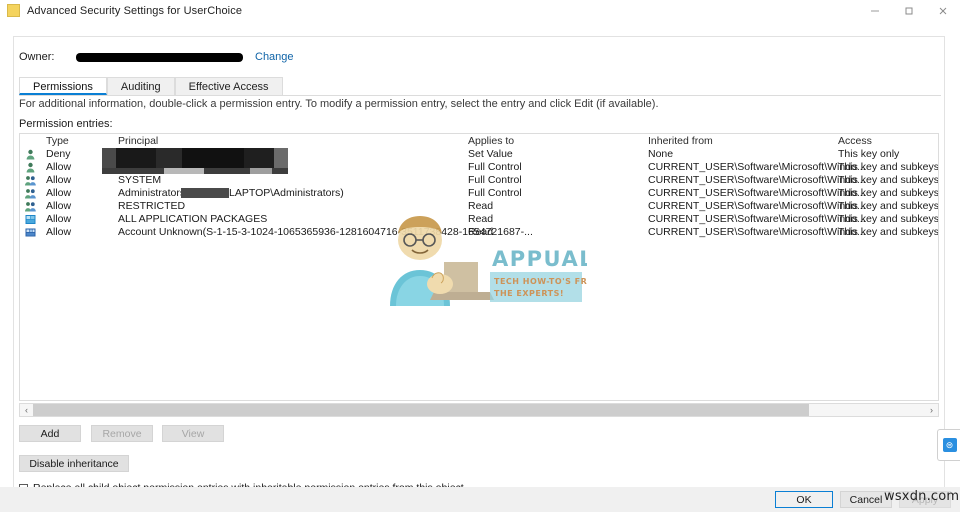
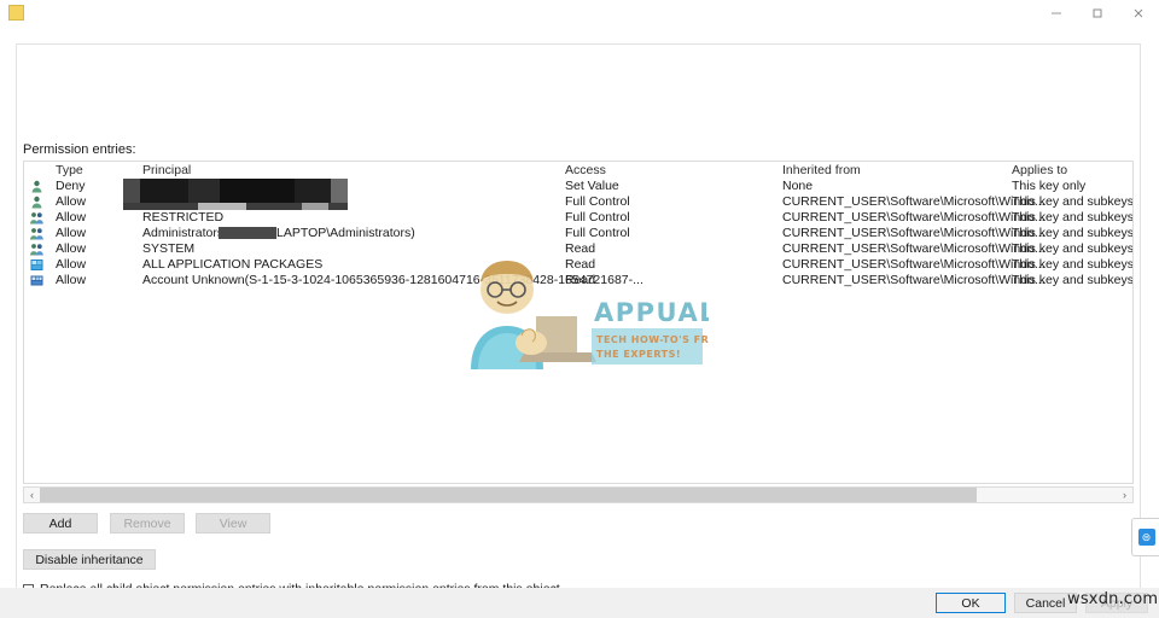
- Advanced Security Settings for UserChoice
- Owner:
- Change
- Permissions
- Auditing
- Effective Access
- For additional information, double-click a permission entry. To modify a permission entry, select the entry and click Edit (if available).
  Permission entries:
  Type
  Principal
- Applies to
+ Access
  Inherited from
- Access
+ Applies to
  Deny
  Set Value
  None
  This key only
  Allow
  Full Control
  CURRENT_USER\Software\Microsoft\Windo...
  This key and subkeys
  Allow
- SYSTEM
+ RESTRICTED
  Full Control
  CURRENT_USER\Software\Microsoft\Windo...
  This key and subkeys
  Allow
  Administrator
  LAPTOP\Administrators)
  Full Control
  CURRENT_USER\Software\Microsoft\Windo...
  This key and subkeys
  Allow
- RESTRICTED
+ SYSTEM
  Read
  CURRENT_USER\Software\Microsoft\Windo...
  This key and subkeys
  Allow
  ALL APPLICATION PACKAGES
  Read
  CURRENT_USER\Software\Microsoft\Windo...
  This key and subkeys
  Allow
  Account Unknown(S-1-15-3-1024-1065365936-1281604716428-1654721687-...
  Read
  CURRENT_USER\Software\Microsoft\Windo...
  This key and subkeys
  ‹
  ›
  Add
  Remove
  View
  Disable inheritance
  OK
  Cancel
  Apply
  APPUAL
  TECH HOW-TO'S FR
  THE EXPERTS!
  wsxdn.com
  ⊜
